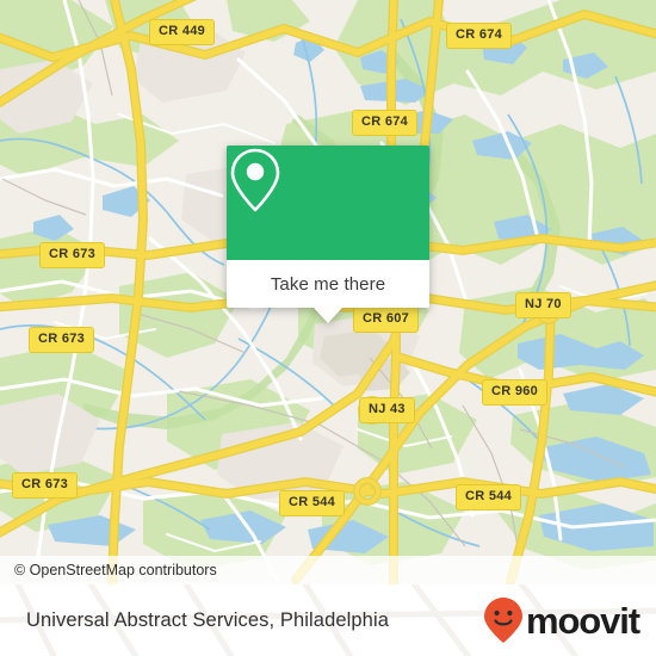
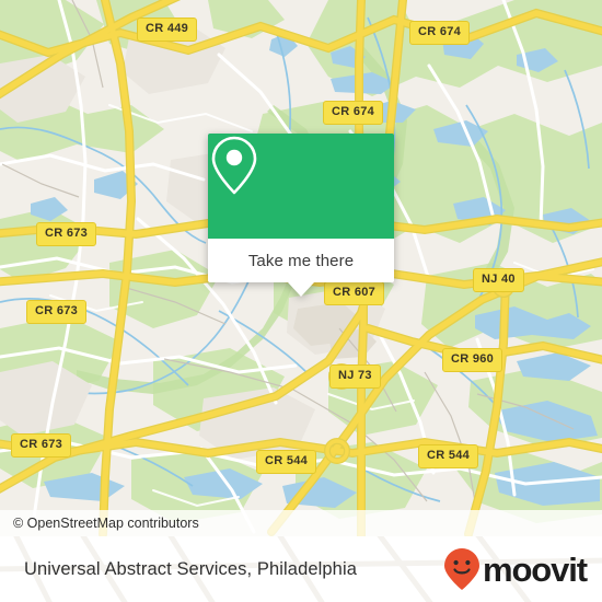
  CR 449
  CR 674
  CR 674
  CR 673
  CR 673
- NJ 70
+ NJ 40
  CR 607
  CR 960
- NJ 43
+ NJ 73
  CR 673
  CR 544
  CR 544
  © OpenStreetMap contributors
  Take me there
  Universal Abstract Services, Philadelphia
  moovit
